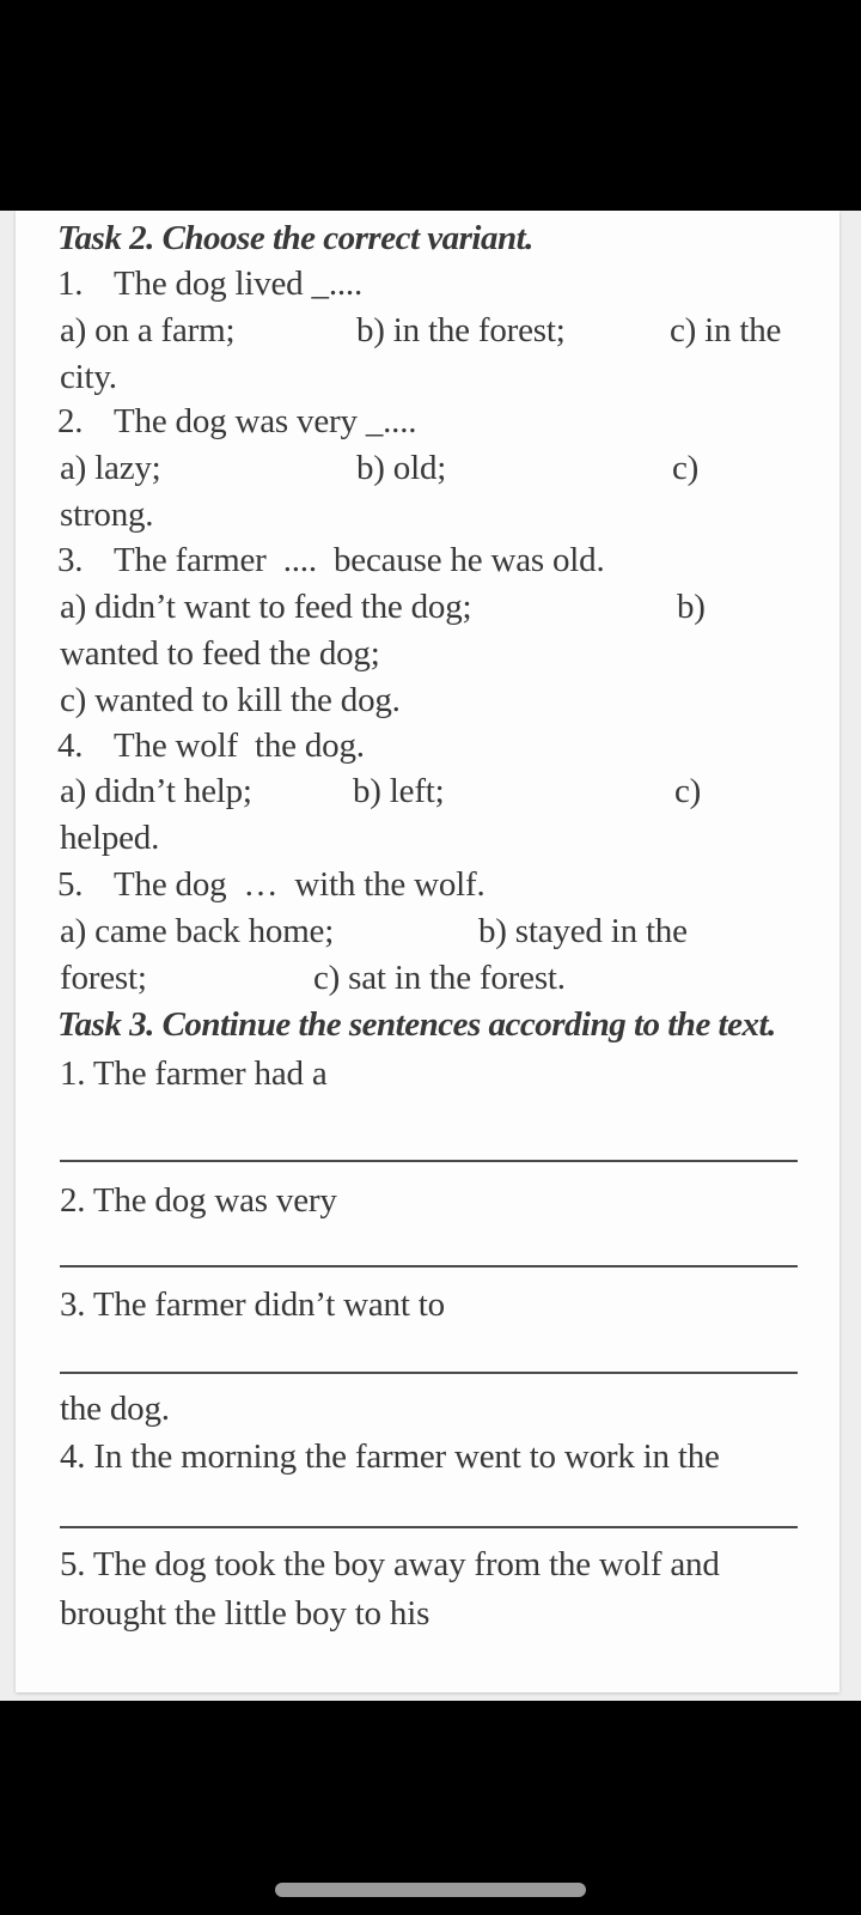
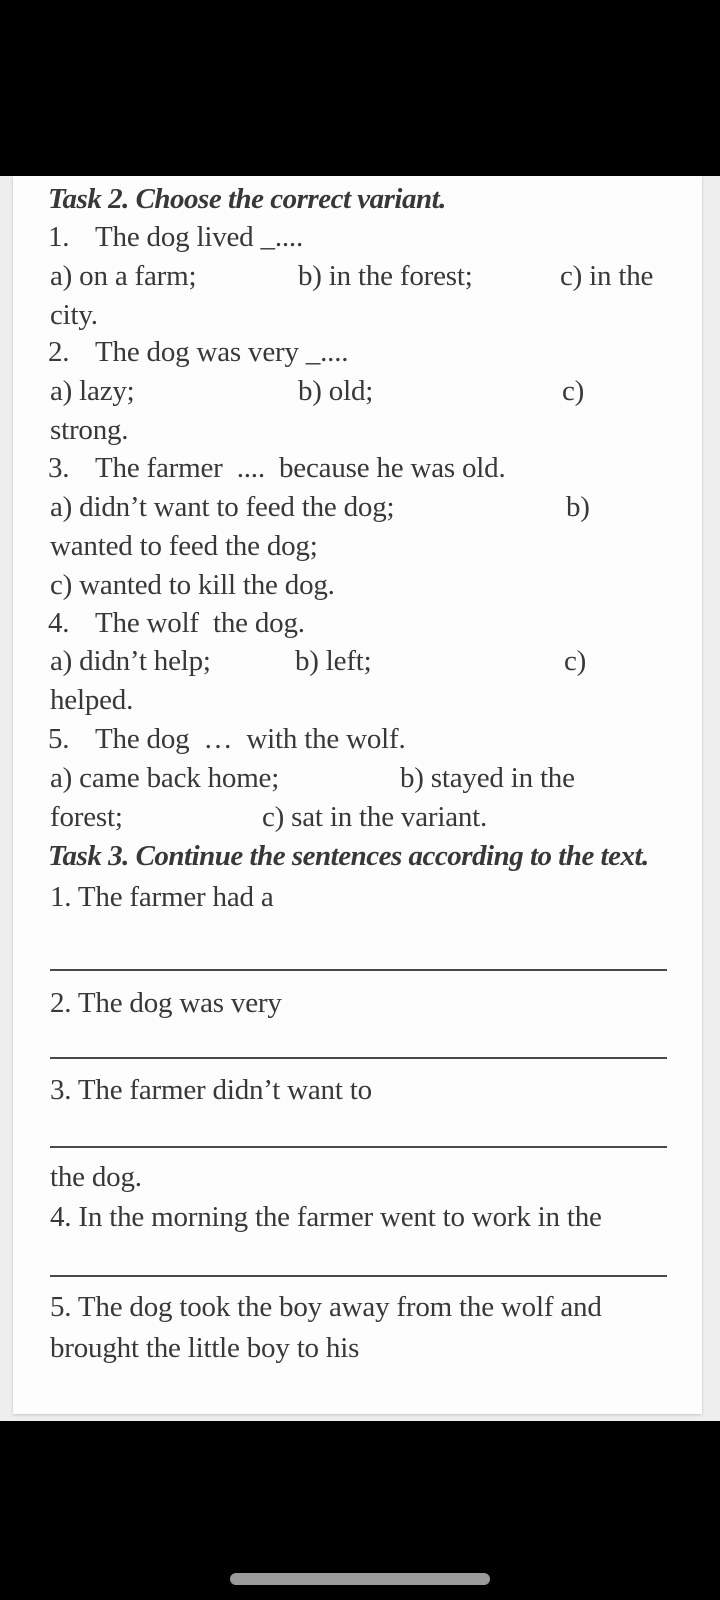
  Task 2. Choose the correct variant.
  1.
  The dog lived _....
  a) on a farm;
  b) in the forest;
  c) in the
  city.
  2.
  The dog was very _....
  a) lazy;
  b) old;
  c)
  strong.
  3.
  The farmer .... because he was old.
  a) didn’t want to feed the dog;
  b)
  wanted to feed the dog;
  c) wanted to kill the dog.
  4.
  The wolf the dog.
  a) didn’t help;
  b) left;
  c)
  helped.
  5.
  The dog … with the wolf.
  a) came back home;
  b) stayed in the
  forest;
- c) sat in the forest.
+ c) sat in the variant.
  Task 3. Continue the sentences according to the text.
  1. The farmer had a
  2. The dog was very
  3. The farmer didn’t want to
  the dog.
  4. In the morning the farmer went to work in the
  5. The dog took the boy away from the wolf and
  brought the little boy to his
